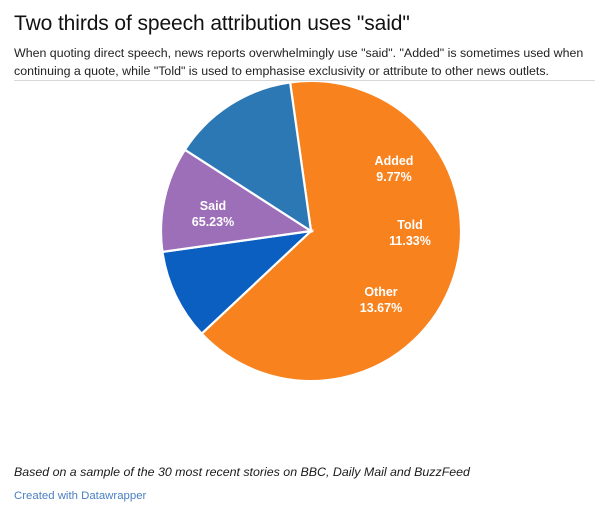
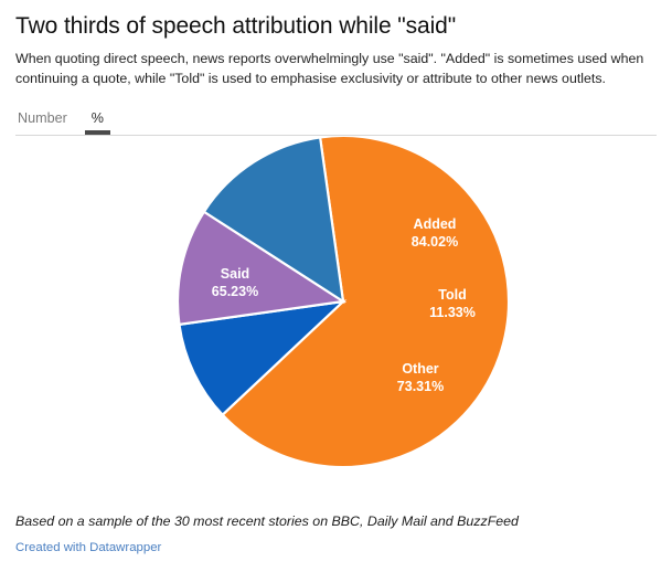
- Two thirds of speech attribution uses "said"
+ Two thirds of speech attribution while "said"
  When quoting direct speech, news reports overwhelmingly use "said". "Added" is sometimes used when continuing a quote, while "Told" is used to emphasise exclusivity or attribute to other news outlets.
+ Number
+ %
  Said
  65.23%
  Added
- 9.77%
+ 84.02%
  Told
  11.33%
  Other
- 13.67%
+ 73.31%
  Based on a sample of the 30 most recent stories on BBC, Daily Mail and BuzzFeed
  Created with Datawrapper
